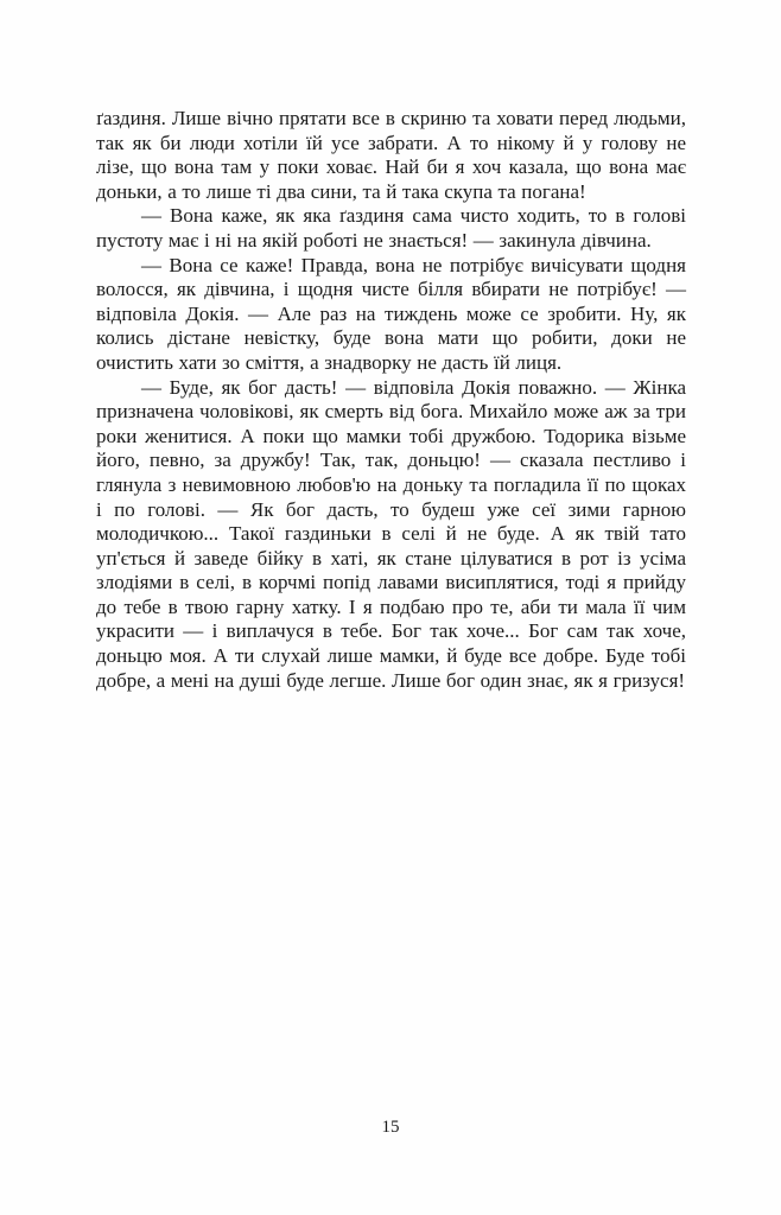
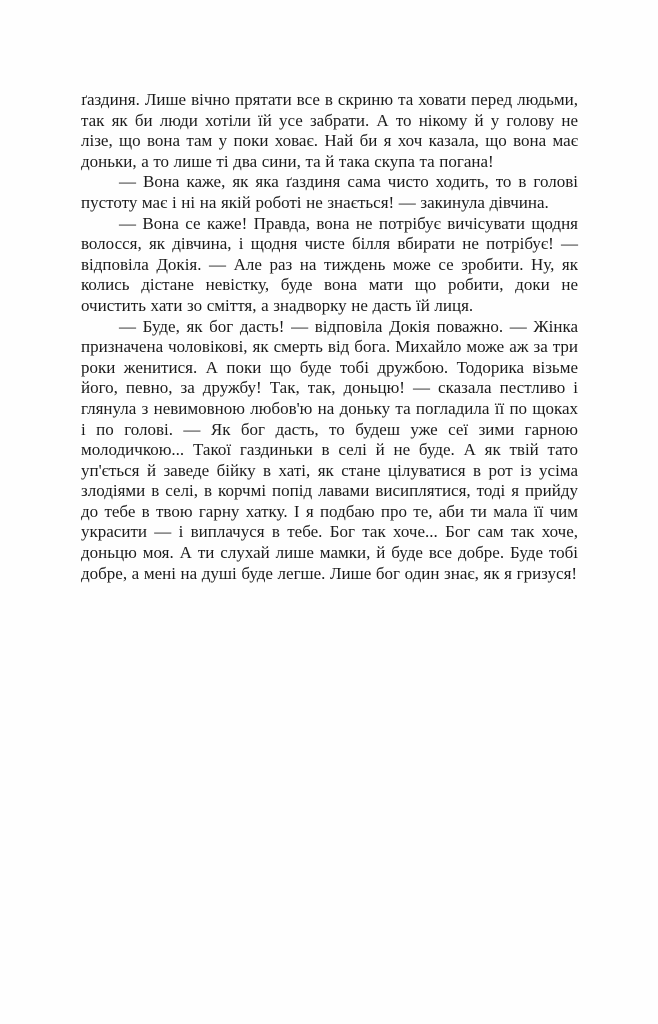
  ґаздиня. Лише вічно прятати все в скриню та ховати перед людьми, так як би люди хотіли їй усе забрати. А то нікому й у голову не лізе, що вона там у поки ховає. Най би я хоч казала, що вона має доньки, а то лише ті два сини, та й така скупа та погана!
  — Вона каже, як яка ґаздиня сама чисто ходить, то в голові пустоту має і ні на якій роботі не знається! — закинула дівчина.
  — Вона се каже! Правда, вона не потрібує вичісувати щодня волосся, як дівчина, і щодня чисте білля вбирати не потрібує! — відповіла Докія. — Але раз на тиждень може се зробити. Ну, як колись дістане невістку, буде вона мати що робити, доки не очистить хати зо сміття, а знадворку не дасть їй лиця.
- — Буде, як бог дасть! — відповіла Докія поважно. — Жінка призначена чоловікові, як смерть від бога. Михайло може аж за три роки женитися. А поки що мамки тобі дружбою. Тодорика візьме його, певно, за дружбу! Так, так, доньцю! — сказала пестливо і глянула з невимовною любов'ю на доньку та погладила її по щоках і по голові. — Як бог дасть, то будеш уже сеї зими гарною молодичкою... Такої газдиньки в селі й не буде. А як твій тато уп'ється й заведе бійку в хаті, як стане цілуватися в рот із усіма злодіями в селі, в корчмі попід лавами висиплятися, тоді я прийду до тебе в твою гарну хатку. І я подбаю про те, аби ти мала її чим украсити — і виплачуся в тебе. Бог так хоче... Бог сам так хоче, доньцю моя. А ти слухай лише мамки, й буде все добре. Буде тобі добре, а мені на душі буде легше. Лише бог один знає, як я гризуся!
+ — Буде, як бог дасть! — відповіла Докія поважно. — Жінка призначена чоловікові, як смерть від бога. Михайло може аж за три роки женитися. А поки що буде тобі дружбою. Тодорика візьме його, певно, за дружбу! Так, так, доньцю! — сказала пестливо і глянула з невимовною любов'ю на доньку та погладила її по щоках і по голові. — Як бог дасть, то будеш уже сеї зими гарною молодичкою... Такої газдиньки в селі й не буде. А як твій тато уп'ється й заведе бійку в хаті, як стане цілуватися в рот із усіма злодіями в селі, в корчмі попід лавами висиплятися, тоді я прийду до тебе в твою гарну хатку. І я подбаю про те, аби ти мала її чим украсити — і виплачуся в тебе. Бог так хоче... Бог сам так хоче, доньцю моя. А ти слухай лише мамки, й буде все добре. Буде тобі добре, а мені на душі буде легше. Лише бог один знає, як я гризуся!
- 15
